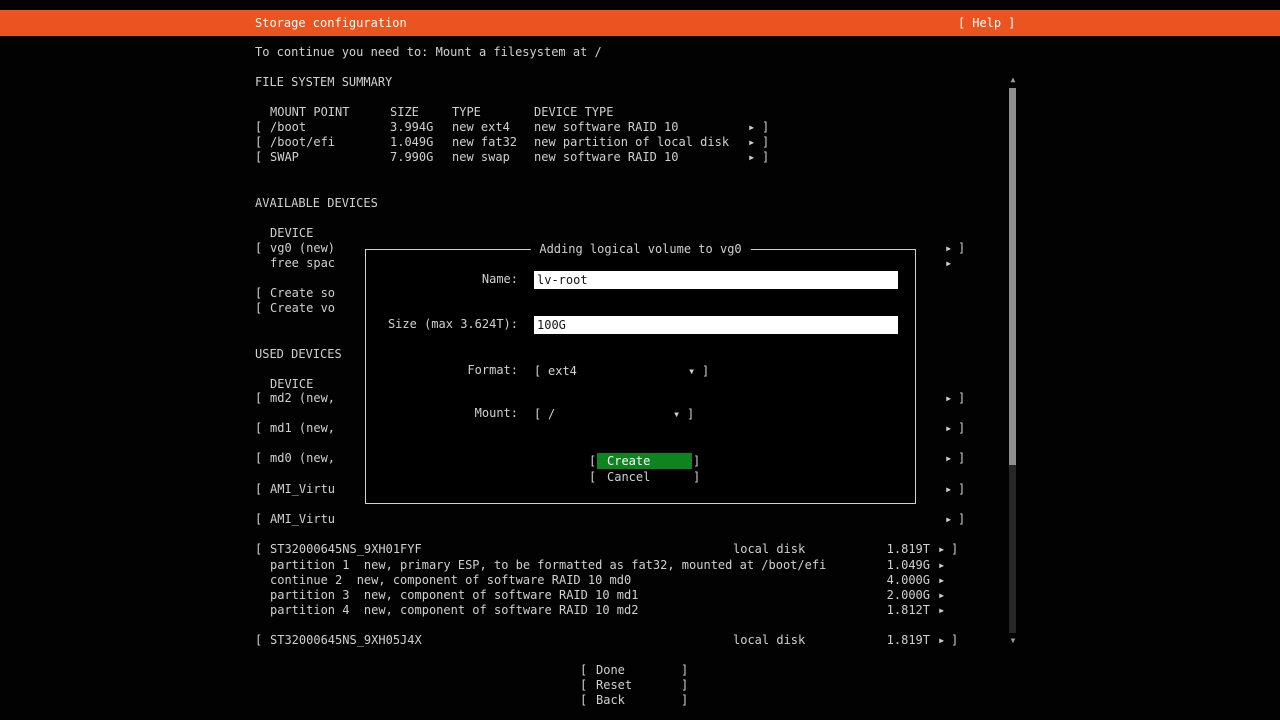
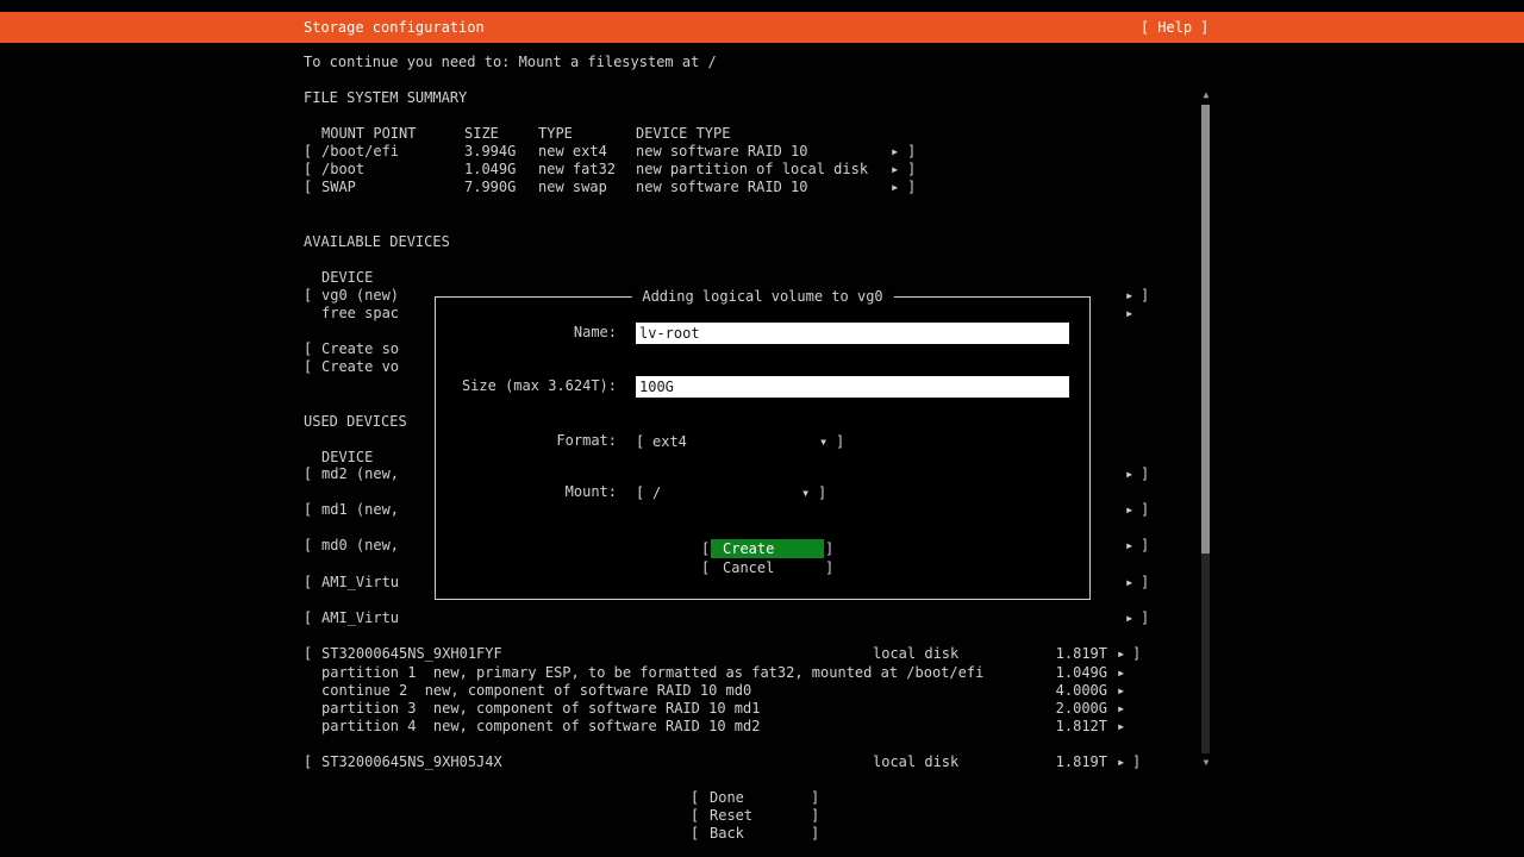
  Storage configuration
  [ Help ]
  To continue you need to: Mount a filesystem at /
  FILE SYSTEM SUMMARY
  MOUNT POINT
  SIZE
  TYPE
  DEVICE TYPE
  [
- /boot
+ /boot/efi
  3.994G
  new ext4
  new software RAID 10
  ▸
  ]
  [
- /boot/efi
+ /boot
  1.049G
  new fat32
  new partition of local disk
  ▸
  ]
  [
  SWAP
  7.990G
  new swap
  new software RAID 10
  ▸
  ]
  AVAILABLE DEVICES
  DEVICE
  [
  vg0 (new)
  ▸
  ]
  free spac
  ▸
  [
  Create so
  [
  Create vo
  USED DEVICES
  DEVICE
  [
  md2 (new,
  ▸
  ]
  [
  md1 (new,
  ▸
  ]
  [
  md0 (new,
  ▸
  ]
  [
  AMI_Virtu
  ▸
  ]
  [
  AMI_Virtu
  ▸
  ]
  [
  ST32000645NS_9XH01FYF
  local disk
  1.819T
  ▸
  ]
  partition 1 new, primary ESP, to be formatted as fat32, mounted at /boot/efi
  1.049G
  ▸
  continue 2 new, component of software RAID 10 md0
  4.000G
  ▸
  partition 3 new, component of software RAID 10 md1
  2.000G
  ▸
  partition 4 new, component of software RAID 10 md2
  1.812T
  ▸
  [
  ST32000645NS_9XH05J4X
  local disk
  1.819T
  ▸
  ]
  [
  Done
  ]
  [
  Reset
  ]
  [
  Back
  ]
  ▴
  ▾
  Adding logical volume to vg0
  Name:
  lv-root
  Size (max 3.624T):
  100G
  Format:
  [
  ext4
  ▾
  ]
  Mount:
  [
  /
  ▾
  ]
  [
  Create
  ]
  [
  Cancel
  ]
